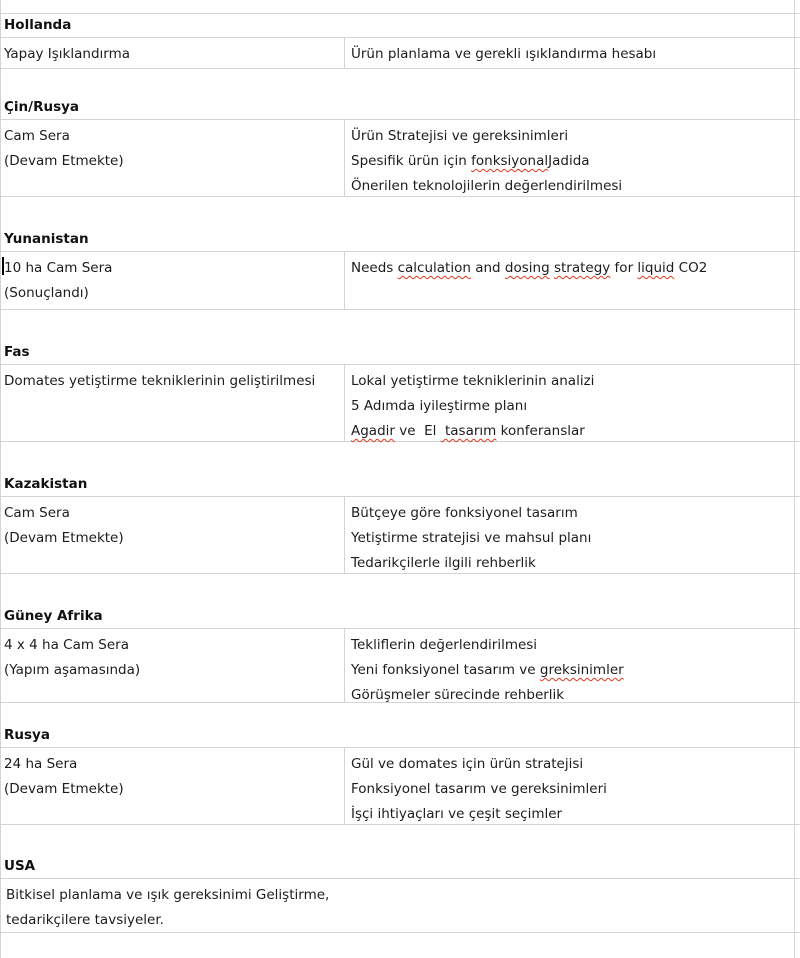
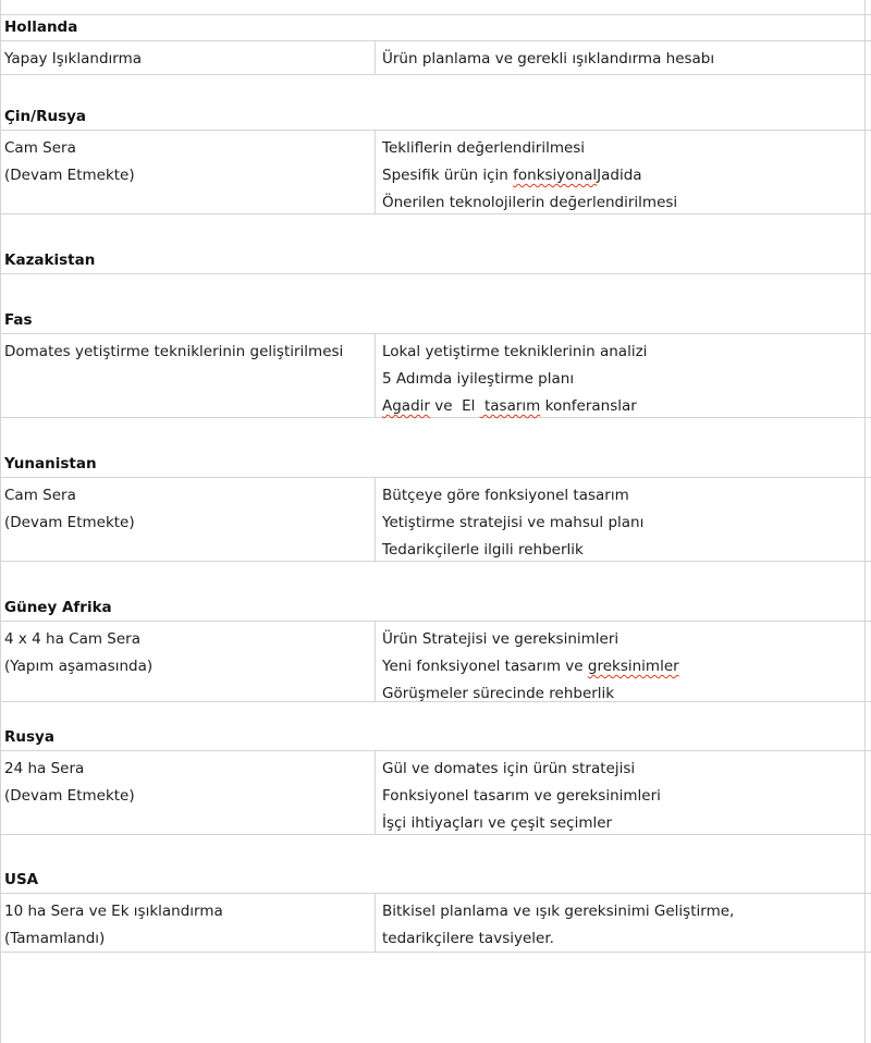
  Hollanda
  Yapay Işıklandırma
  Ürün planlama ve gerekli ışıklandırma hesabı
  Çin/Rusya
  Cam Sera
  (Devam Etmekte)
- Ürün Stratejisi ve gereksinimleri
+ Tekliflerin değerlendirilmesi
  Spesifik ürün için fonksiyonalJadida
  Önerilen teknolojilerin değerlendirilmesi
- Yunanistan
+ Kazakistan
- 10 ha Cam Sera
- (Sonuçlandı)
- Needs calculation and dosing strategy for liquid CO2
  Fas
  Domates yetiştirme tekniklerinin geliştirilmesi
  Lokal yetiştirme tekniklerinin analizi
  5 Adımda iyileştirme planı
  Agadir ve El tasarım konferanslar
- Kazakistan
+ Yunanistan
  Cam Sera
  (Devam Etmekte)
  Bütçeye göre fonksiyonel tasarım
  Yetiştirme stratejisi ve mahsul planı
  Tedarikçilerle ilgili rehberlik
  Güney Afrika
  4 x 4 ha Cam Sera
  (Yapım aşamasında)
- Tekliflerin değerlendirilmesi
+ Ürün Stratejisi ve gereksinimleri
  Yeni fonksiyonel tasarım ve greksinimler
  Görüşmeler sürecinde rehberlik
  Rusya
  24 ha Sera
  (Devam Etmekte)
  Gül ve domates için ürün stratejisi
  Fonksiyonel tasarım ve gereksinimleri
  İşçi ihtiyaçları ve çeşit seçimler
  USA
+ 10 ha Sera ve Ek ışıklandırma
+ (Tamamlandı)
  Bitkisel planlama ve ışık gereksinimi Geliştirme,
  tedarikçilere tavsiyeler.
